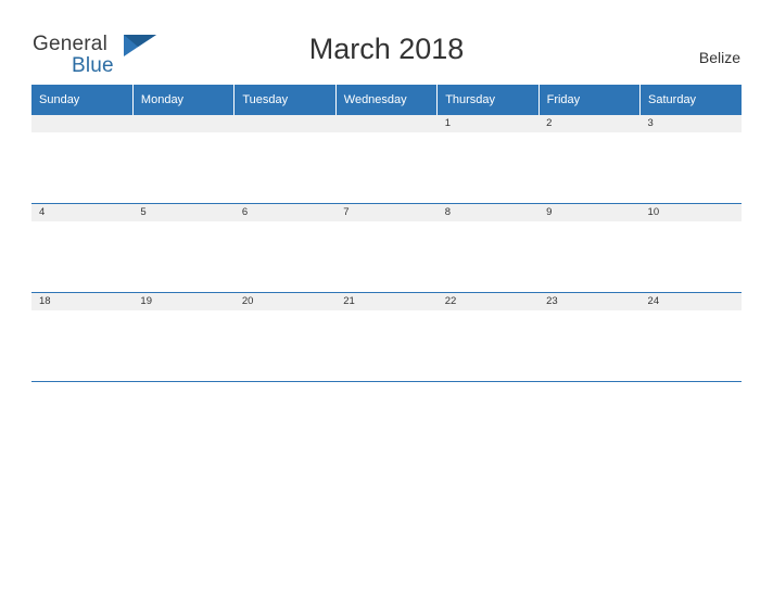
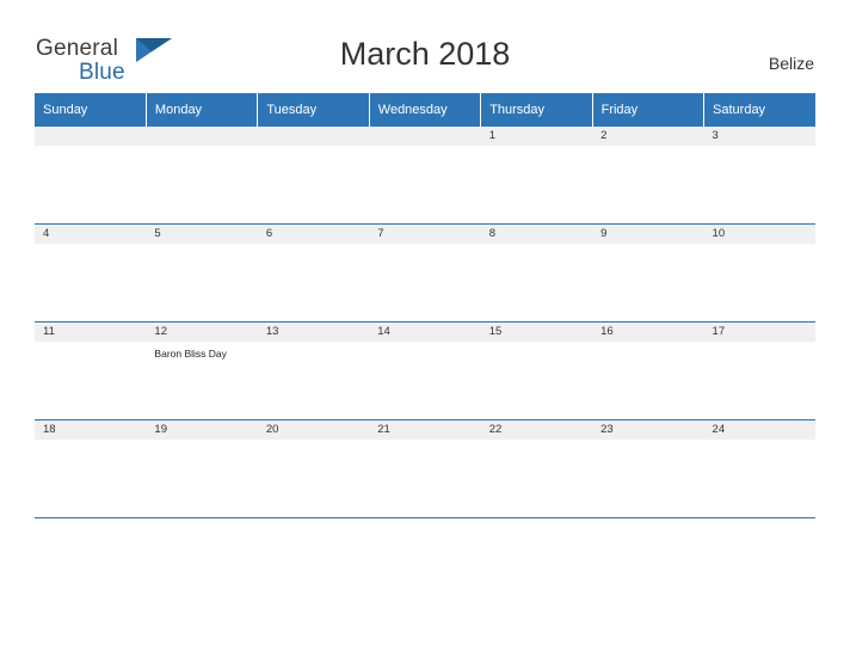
  General
  Blue
  March 2018
  Belize
  Sunday	Monday	Tuesday	Wednesday	Thursday	Friday	Saturday
  				1	2	3
  4	5	6	7	8	9	10
+ 11	12Baron Bliss Day	13	14	15	16	17
  18	19	20	21	22	23	24
